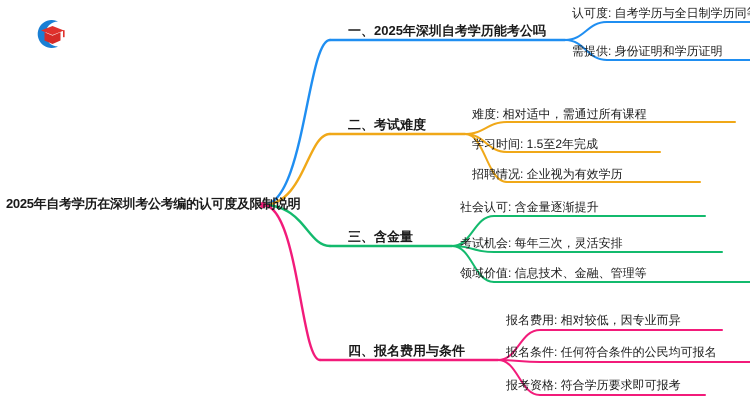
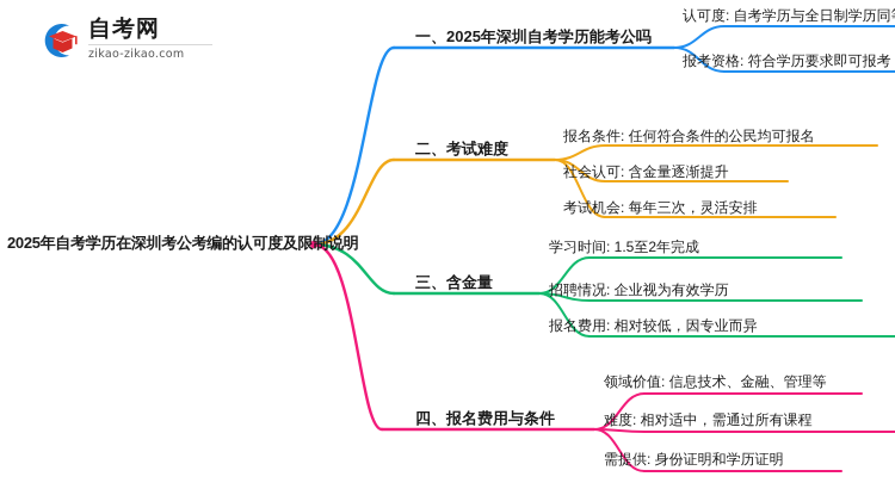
+ 自考网
+ zikao-zikao.com
  2025年自考学历在深圳考公考编的认可度及限制说明
  一、2025年深圳自考学历能考公吗
  认可度: 自考学历与全日制学历同
- 需提供: 身份证明和学历证明
+ 报考资格: 符合学历要求即可报考
  二、考试难度
- 难度: 相对适中，需通过所有课程
+ 报名条件: 任何符合条件的公民均可报名
- 学习时间: 1.5至2年完成
+ 社会认可: 含金量逐渐提升
- 招聘情况: 企业视为有效学历
+ 考试机会: 每年三次，灵活安排
  三、含金量
- 社会认可: 含金量逐渐提升
+ 学习时间: 1.5至2年完成
- 考试机会: 每年三次，灵活安排
+ 招聘情况: 企业视为有效学历
- 领域价值: 信息技术、金融、管理等
+ 报名费用: 相对较低，因专业而异
  四、报名费用与条件
- 报名费用: 相对较低，因专业而异
+ 领域价值: 信息技术、金融、管理等
- 报名条件: 任何符合条件的公民均可报名
+ 难度: 相对适中，需通过所有课程
- 报考资格: 符合学历要求即可报考
+ 需提供: 身份证明和学历证明
